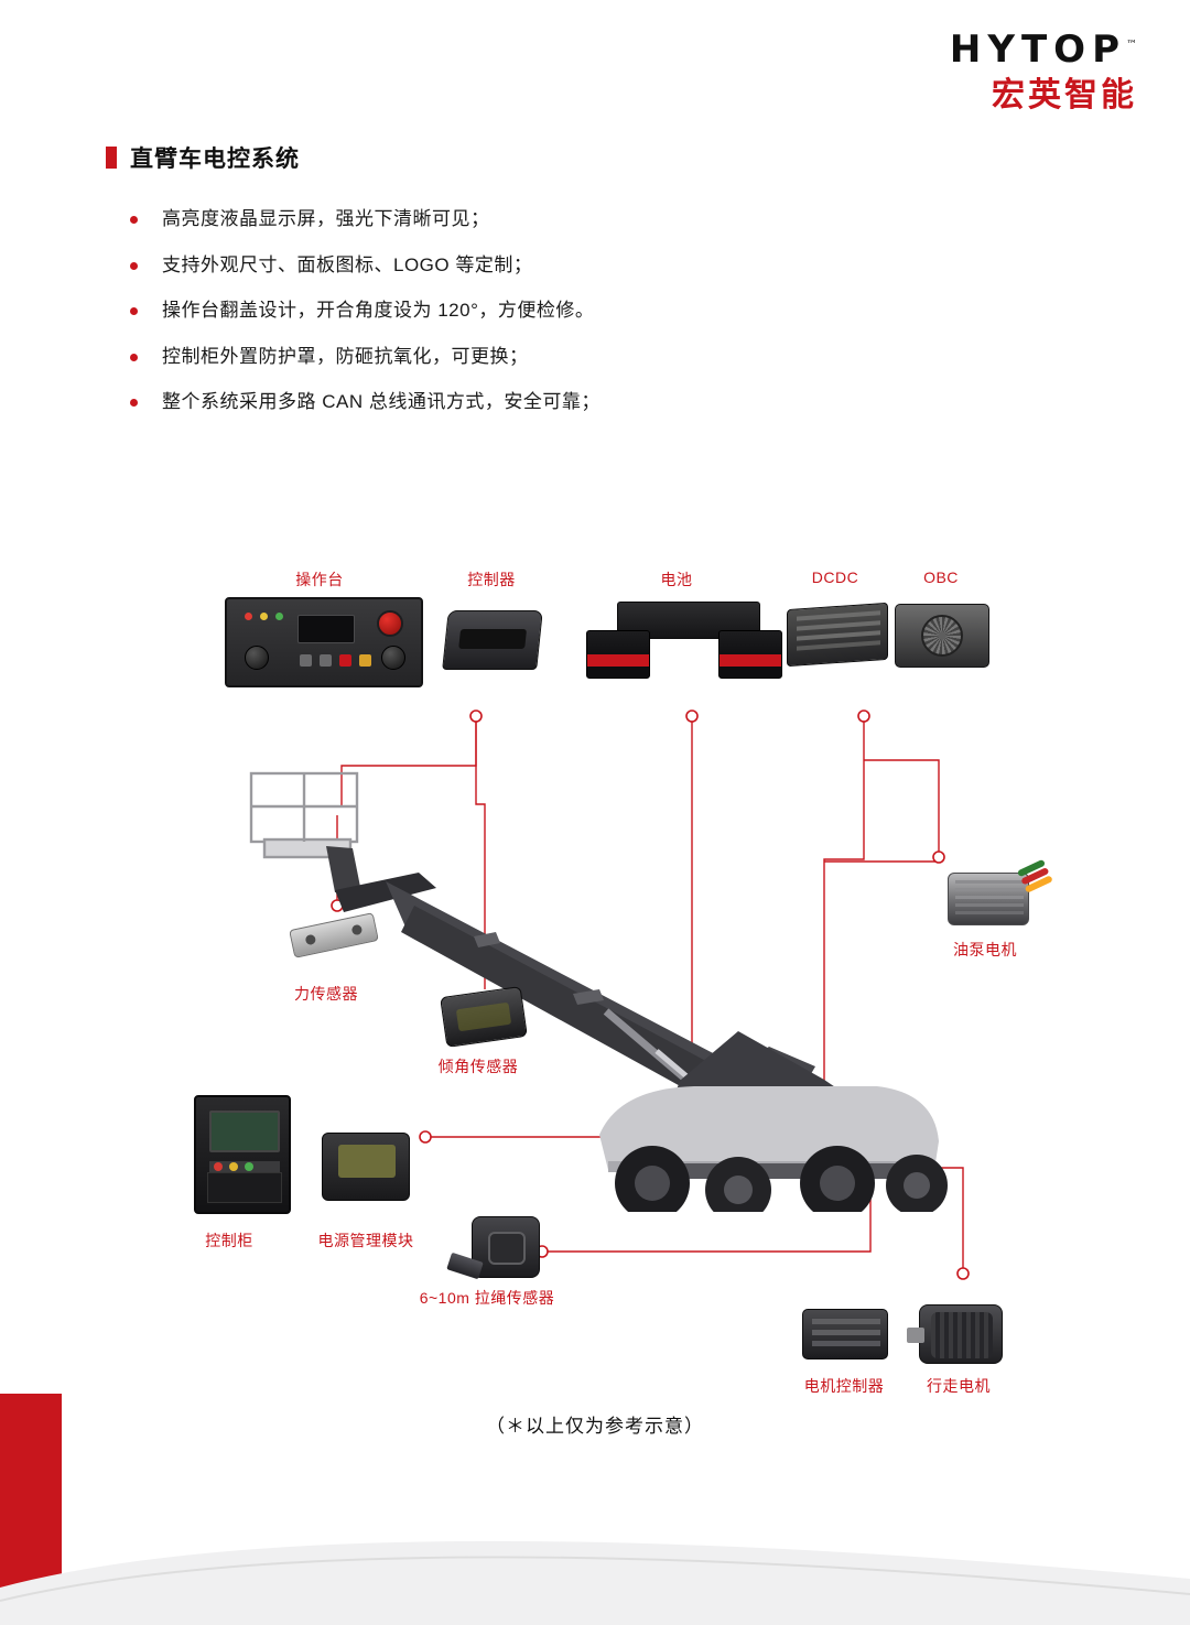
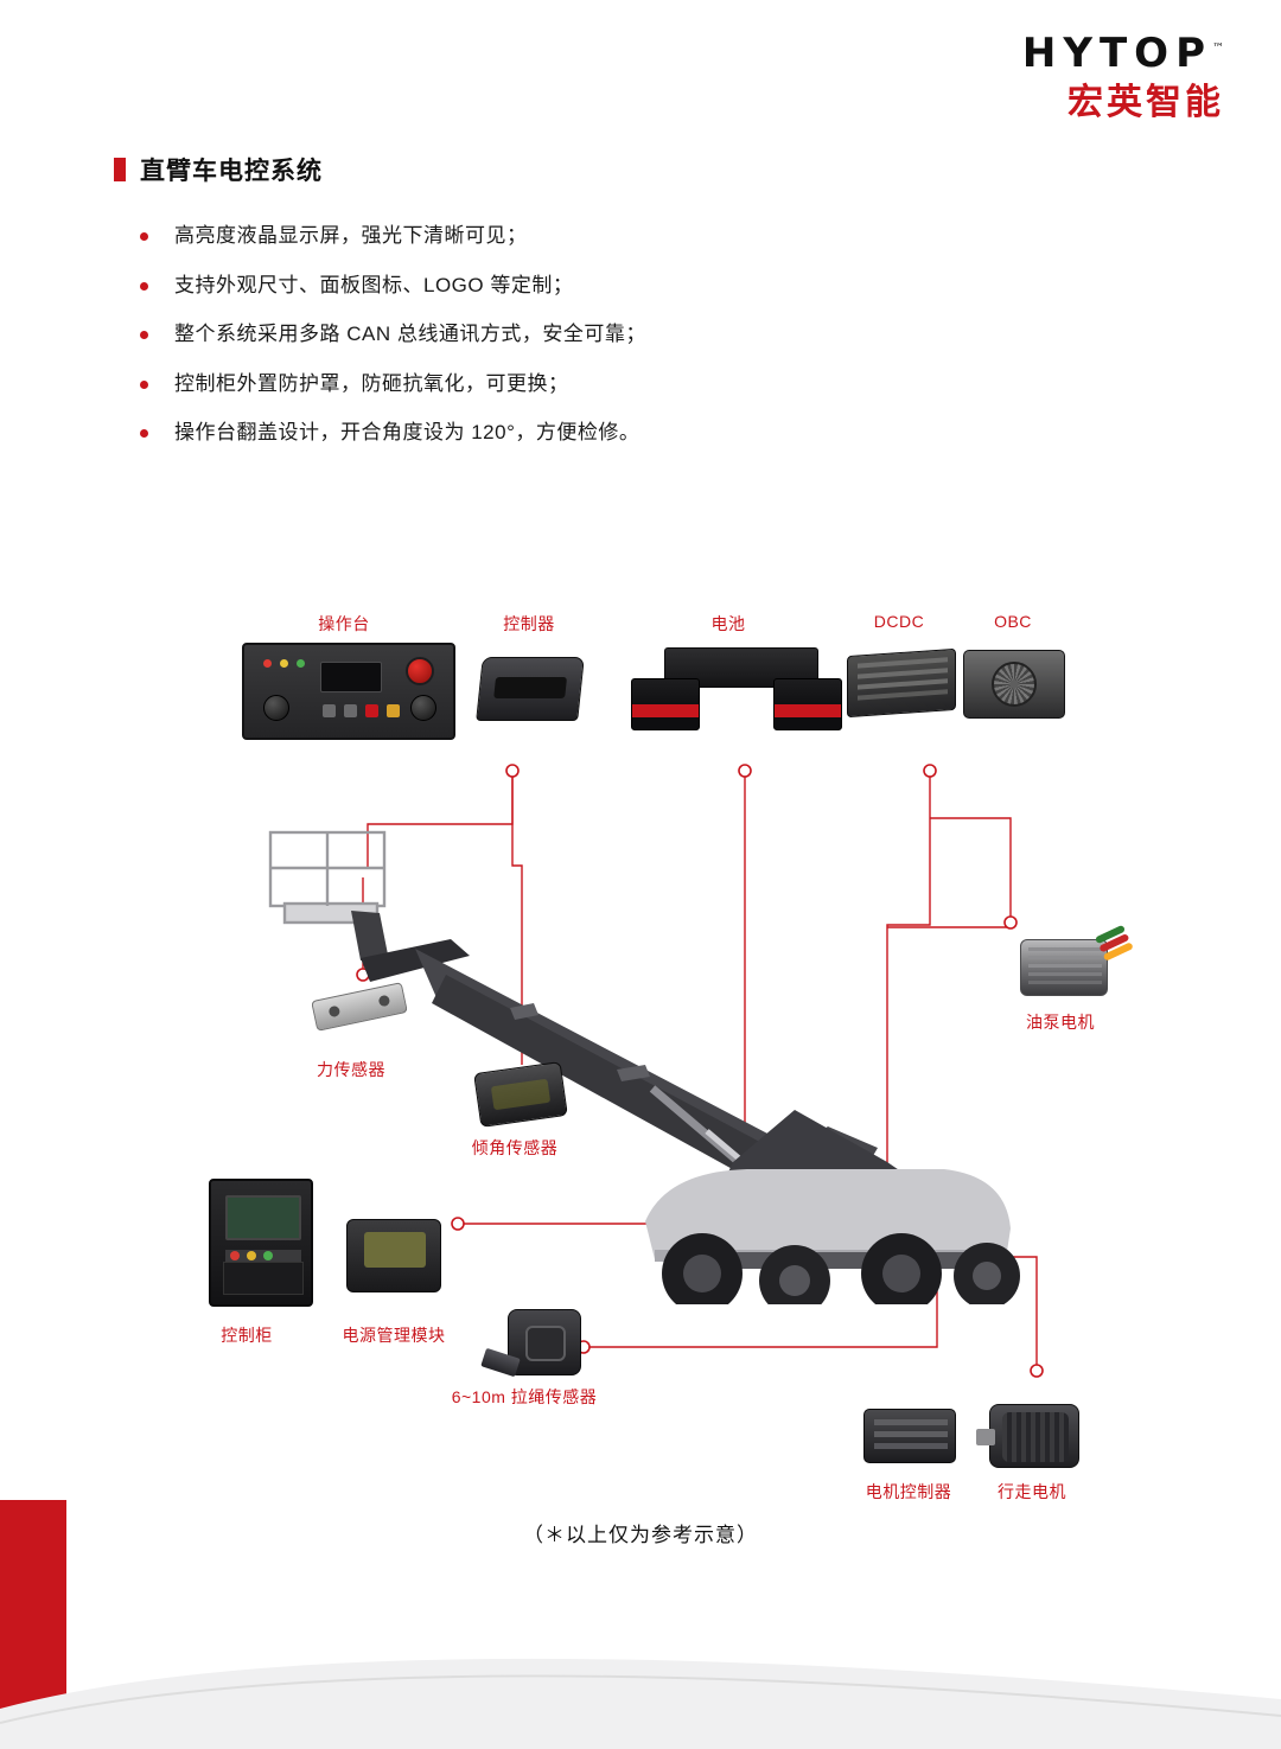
  HYTOP™
  宏英智能
  直臂车电控系统
  高亮度液晶显示屏，强光下清晰可见；
  支持外观尺寸、面板图标、LOGO 等定制；
- 操作台翻盖设计，开合角度设为 120°，方便检修。
+ 整个系统采用多路 CAN 总线通讯方式，安全可靠；
  控制柜外置防护罩，防砸抗氧化，可更换；
- 整个系统采用多路 CAN 总线通讯方式，安全可靠；
+ 操作台翻盖设计，开合角度设为 120°，方便检修。
  操作台
  控制器
  电池
  DCDC
  OBC
  油泵电机
  力传感器
  倾角传感器
  控制柜
  电源管理模块
  6~10m 拉绳传感器
  电机控制器
  行走电机
  （＊以上仅为参考示意）
